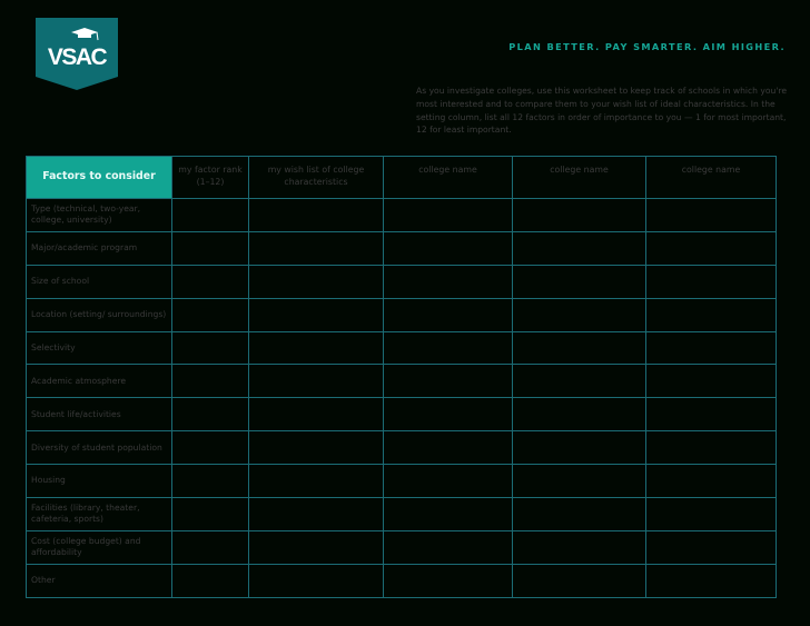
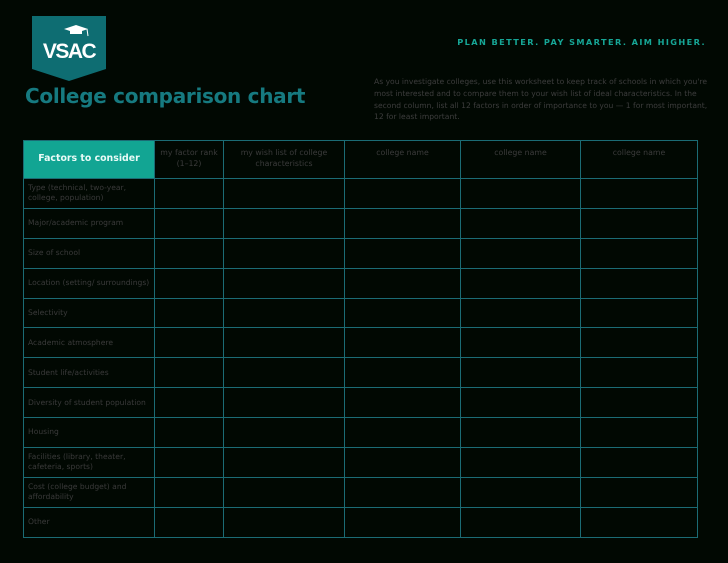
  VSAC
+ College comparison chart
  PLAN BETTER. PAY SMARTER. AIM HIGHER.
- As you investigate colleges, use this worksheet to keep track of schools in which you're most interested and to compare them to your wish list of ideal characteristics. In the setting column, list all 12 factors in order of importance to you — 1 for most important, 12 for least important.
+ As you investigate colleges, use this worksheet to keep track of schools in which you're most interested and to compare them to your wish list of ideal characteristics. In the second column, list all 12 factors in order of importance to you — 1 for most important, 12 for least important.
  Factors to consider	my factor rank (1–12)	my wish list of college characteristics	college name	college name	college name
- Type (technical, two-year, college, university)
+ Type (technical, two-year, college, population)
  Major/academic program
  Size of school
  Location (setting/ surroundings)
  Selectivity
  Academic atmosphere
  Student life/activities
  Diversity of student population
  Housing
  Facilities (library, theater, cafeteria, sports)
  Cost (college budget) and affordability
  Other
